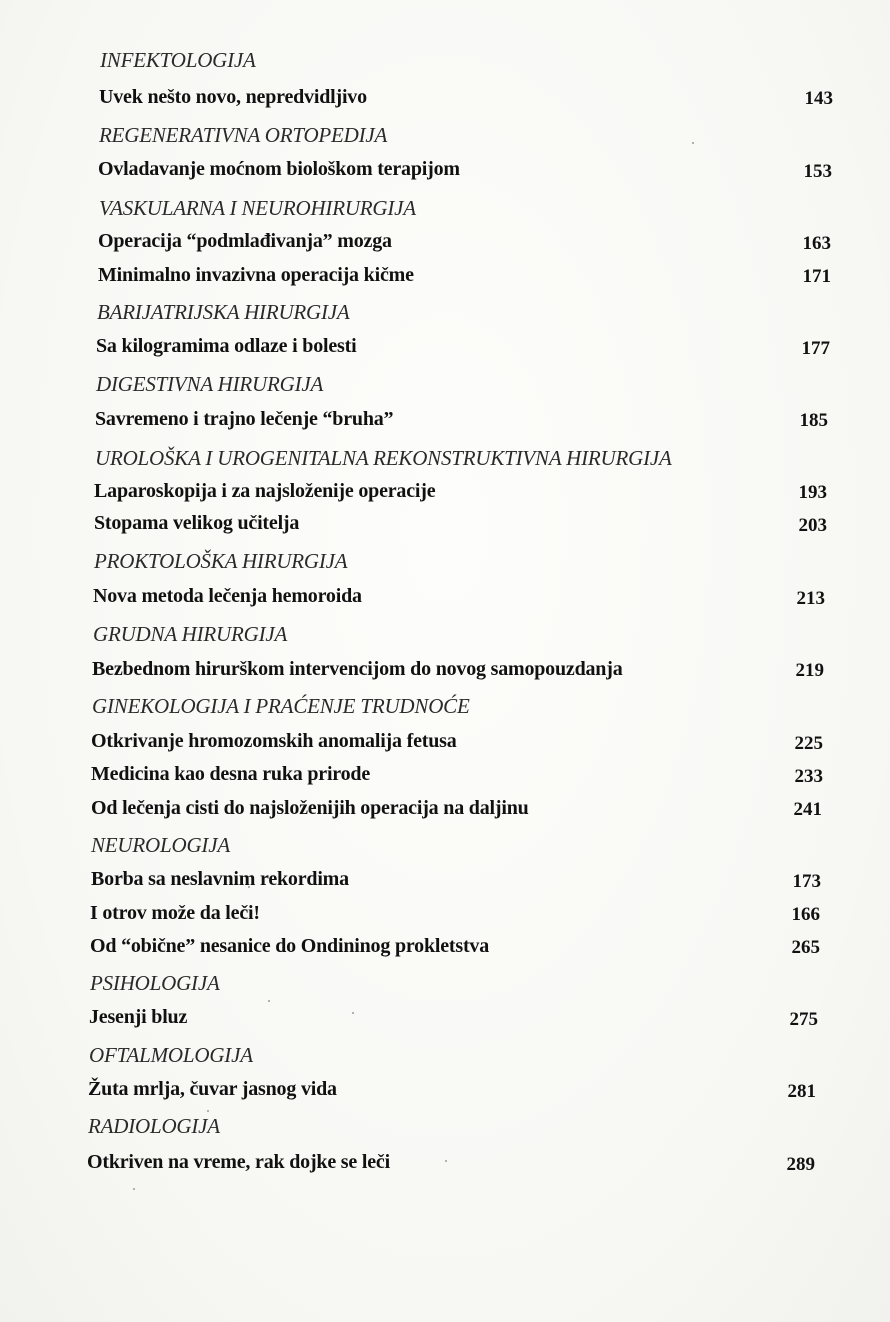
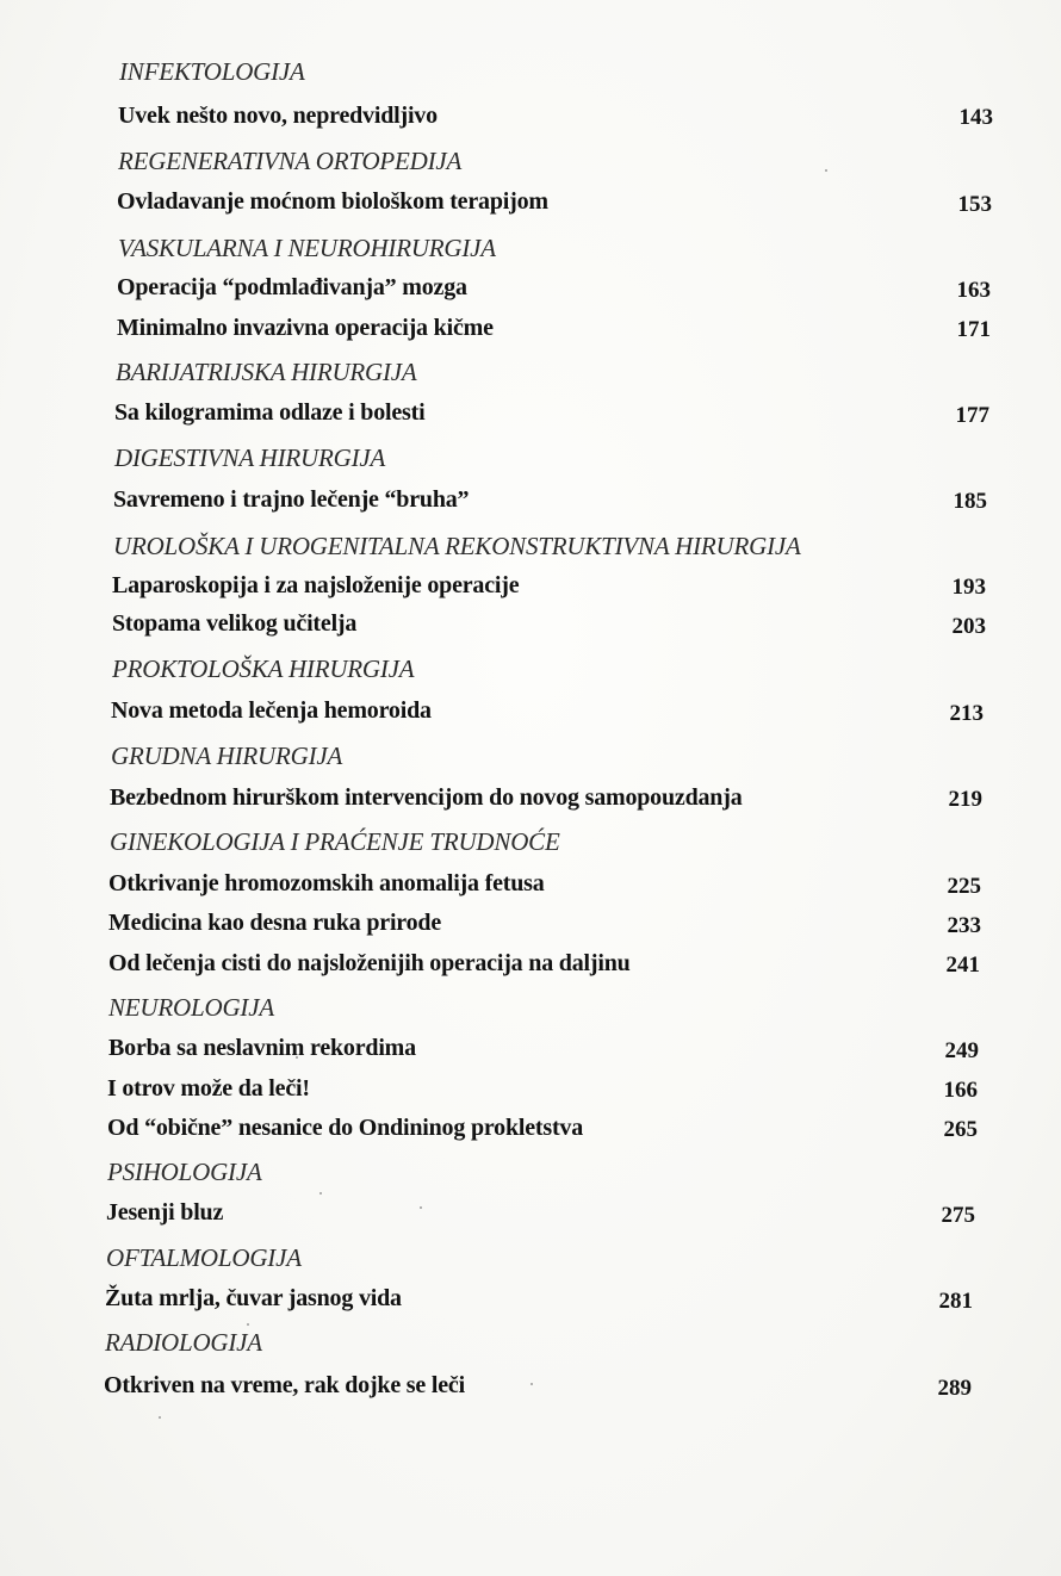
  INFEKTOLOGIJA
  Uvek nešto novo, nepredvidljivo
  143
  REGENERATIVNA ORTOPEDIJA
  Ovladavanje moćnom biološkom terapijom
  153
  VASKULARNA I NEUROHIRURGIJA
  Operacija “podmlađivanja” mozga
  163
  Minimalno invazivna operacija kičme
  171
  BARIJATRIJSKA HIRURGIJA
  Sa kilogramima odlaze i bolesti
  177
  DIGESTIVNA HIRURGIJA
  Savremeno i trajno lečenje “bruha”
  185
  UROLOŠKA I UROGENITALNA REKONSTRUKTIVNA HIRURGIJA
  Laparoskopija i za najsloženije operacije
  193
  Stopama velikog učitelja
  203
  PROKTOLOŠKA HIRURGIJA
  Nova metoda lečenja hemoroida
  213
  GRUDNA HIRURGIJA
  Bezbednom hirurškom intervencijom do novog samopouzdanja
  219
  GINEKOLOGIJA I PRAĆENJE TRUDNOĆE
  Otkrivanje hromozomskih anomalija fetusa
  225
  Medicina kao desna ruka prirode
  233
  Od lečenja cisti do najsloženijih operacija na daljinu
  241
  NEUROLOGIJA
  Borba sa neslavnim rekordima
- 173
+ 249
  I otrov može da leči!
  166
  Od “obične” nesanice do Ondininog prokletstva
  265
  PSIHOLOGIJA
  Jesenji bluz
  275
  OFTALMOLOGIJA
  Žuta mrlja, čuvar jasnog vida
  281
  RADIOLOGIJA
  Otkriven na vreme, rak dojke se leči
  289
